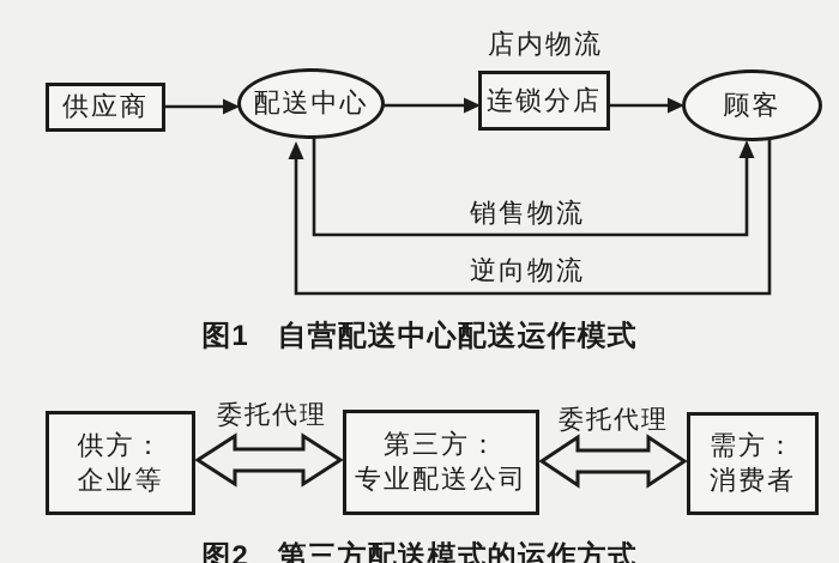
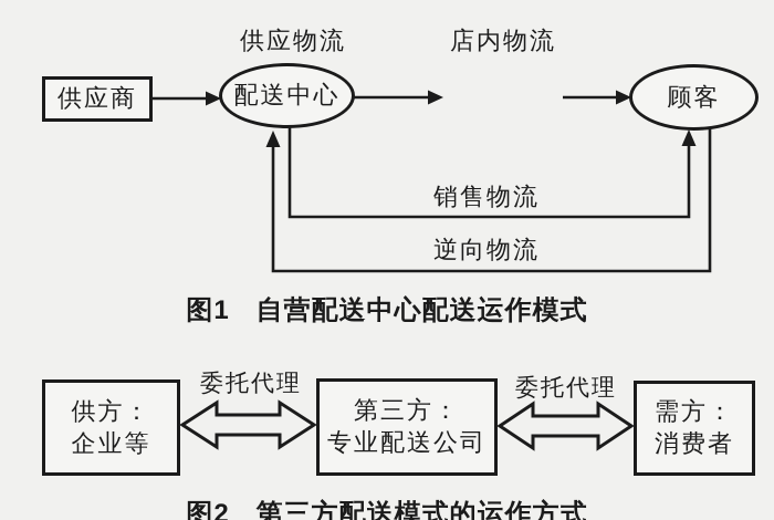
  供应商
  配送中心
- 连锁分店
  顾客
+ 供应物流
  店内物流
  销售物流
  逆向物流
  图1 自营配送中心配送运作模式
  供方：
  企业等
  第三方：
  专业配送公司
  需方：
  消费者
  委托代理
  委托代理
  图2 第三方配送模式的运作方式
